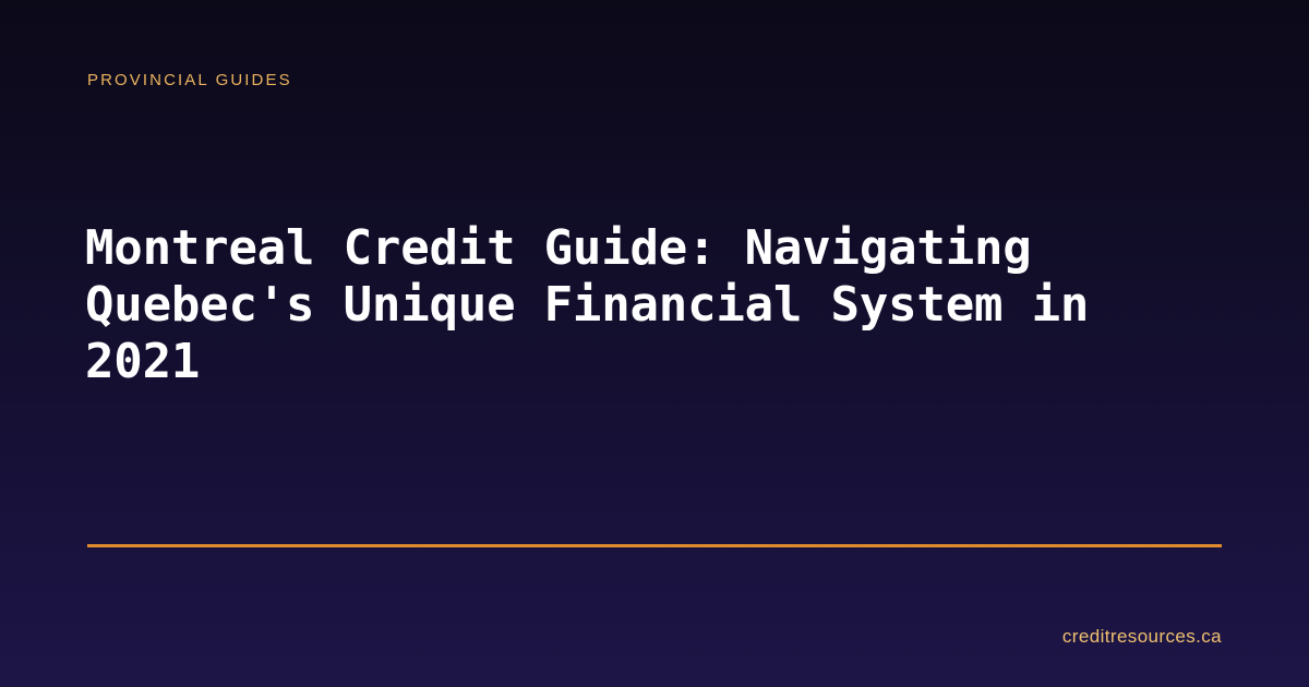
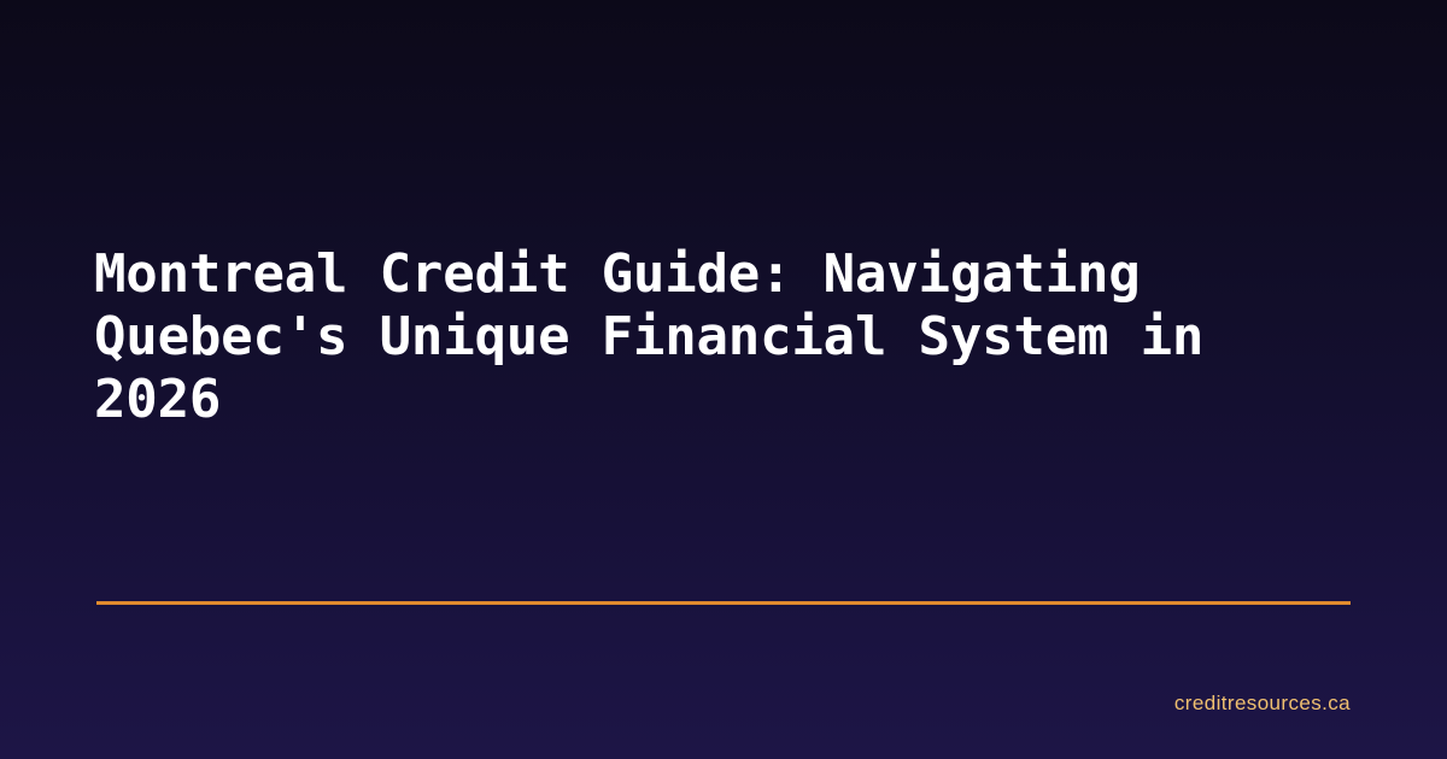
- PROVINCIAL GUIDES
- Montreal Credit Guide: Navigating Quebec's Unique Financial System in 2021
+ Montreal Credit Guide: Navigating Quebec's Unique Financial System in 2026
  creditresources.ca
